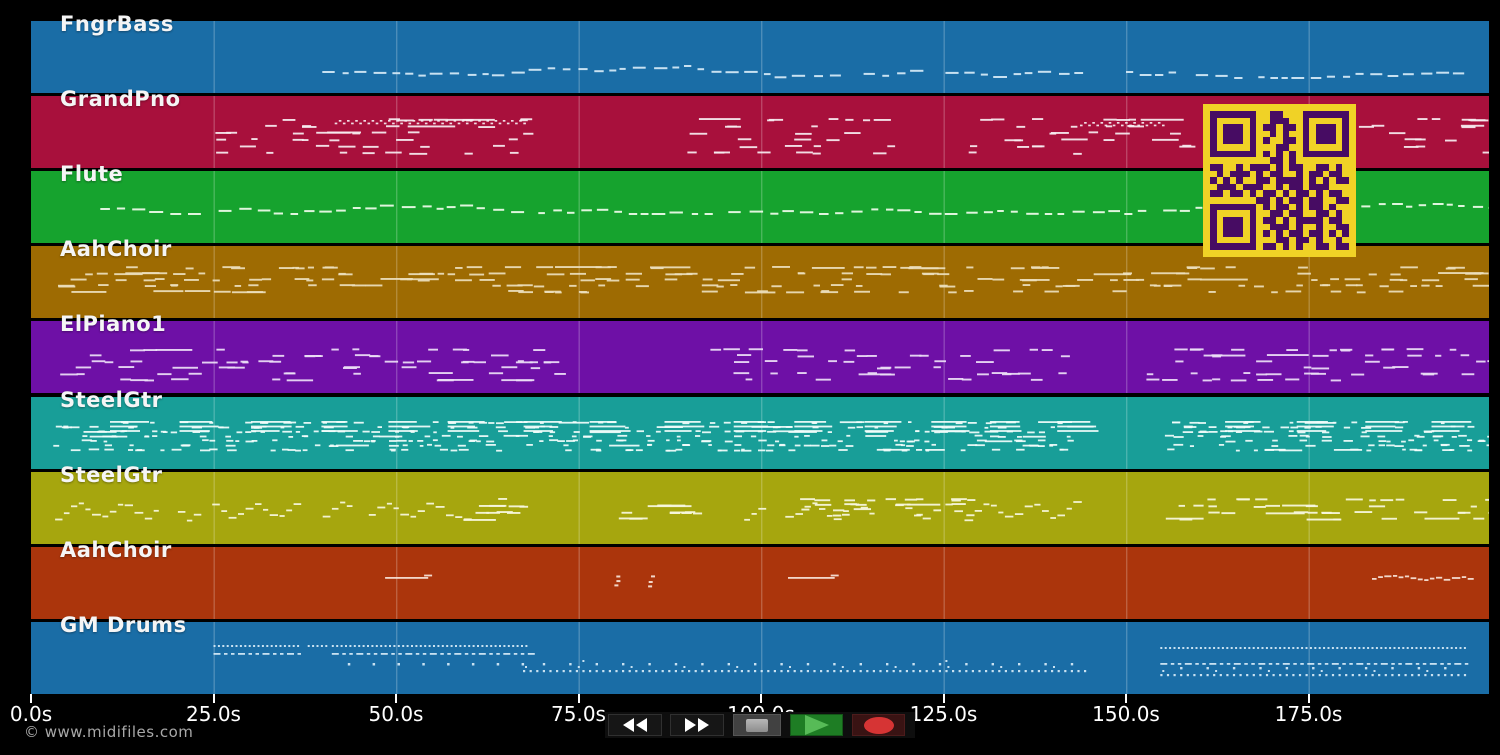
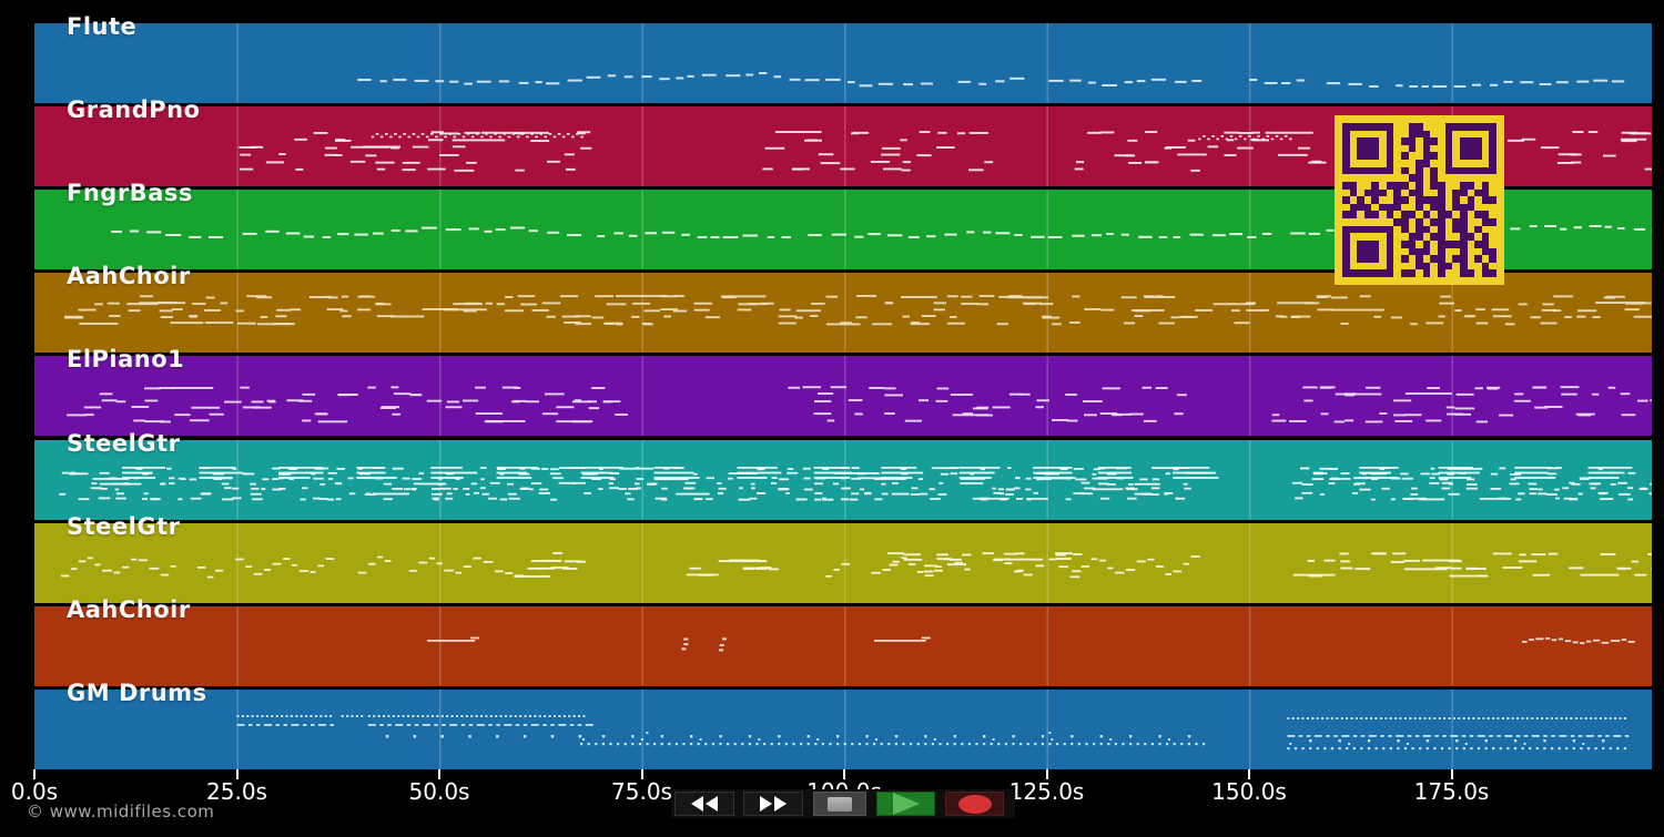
  0.0s
  25.0s
  50.0s
  75.0s
  125.0s
  150.0s
  175.0s
  © www.midifiles.com
- FngrBass
+ Flute
  GrandPno
- Flute
+ FngrBass
  AahChoir
  ElPiano1
  SteelGtr
  SteelGtr
  AahChoir
  GM Drums
